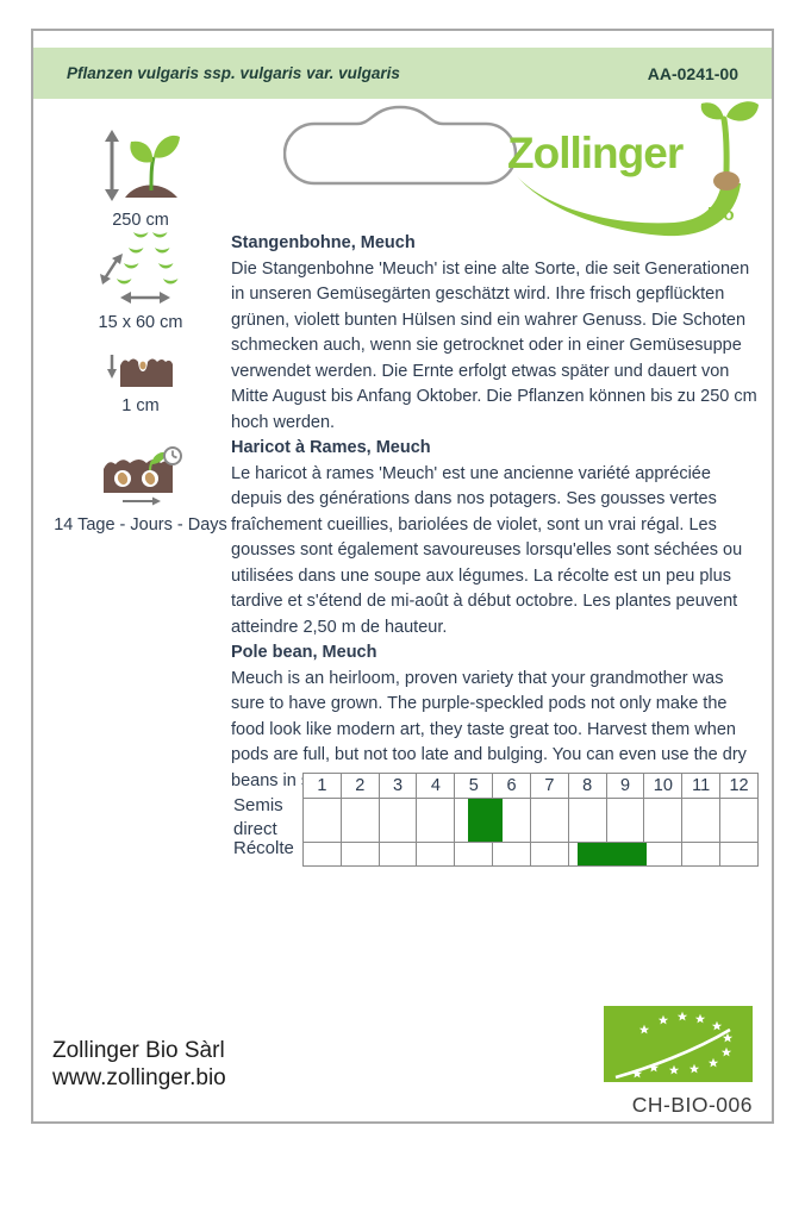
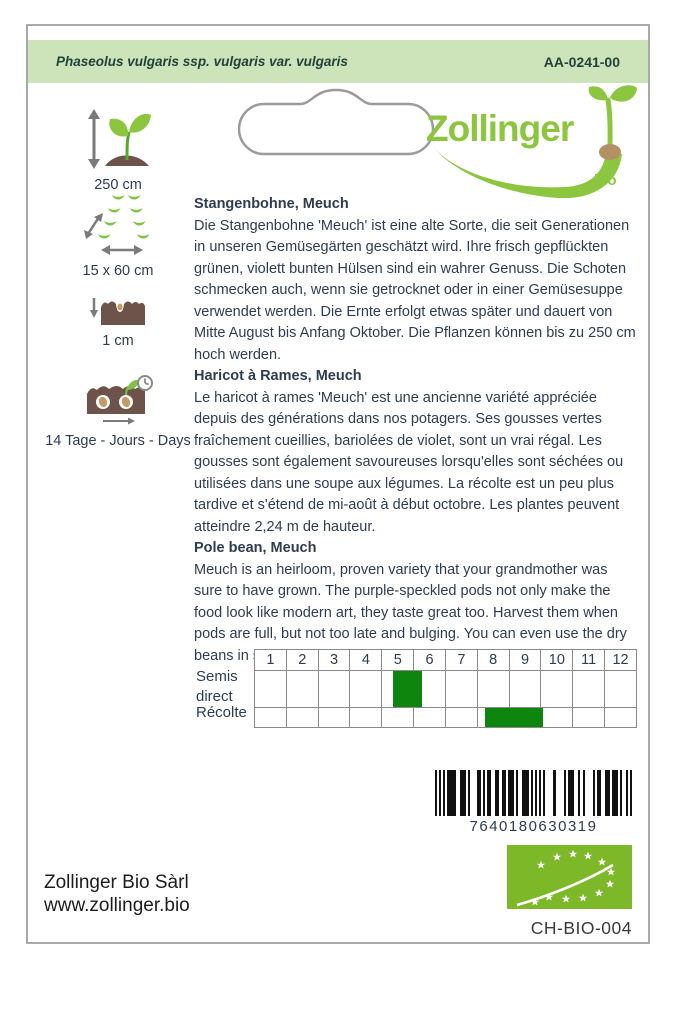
- Pflanzen vulgaris ssp. vulgaris var. vulgaris
+ Phaseolus vulgaris ssp. vulgaris var. vulgaris
  AA-0241-00
  Zollinger
  bio
  250 cm
  15 x 60 cm
  1 cm
  14 Tage - Jours - Days
  Stangenbohne, Meuch
  Die Stangenbohne 'Meuch' ist eine alte Sorte, die seit Generationen in unseren Gemüsegärten geschätzt wird. Ihre frisch gepflückten grünen, violett bunten Hülsen sind ein wahrer Genuss. Die Schoten schmecken auch, wenn sie getrocknet oder in einer Gemüsesuppe verwendet werden. Die Ernte erfolgt etwas später und dauert von Mitte August bis Anfang Oktober. Die Pflanzen können bis zu 250 cm hoch werden.
  Haricot à Rames, Meuch
- Le haricot à rames 'Meuch' est une ancienne variété appréciée depuis des générations dans nos potagers. Ses gousses vertes fraîchement cueillies, bariolées de violet, sont un vrai régal. Les gousses sont également savoureuses lorsqu'elles sont séchées ou utilisées dans une soupe aux légumes. La récolte est un peu plus tardive et s'étend de mi-août à début octobre. Les plantes peuvent atteindre 2,50 m de hauteur.
+ Le haricot à rames 'Meuch' est une ancienne variété appréciée depuis des générations dans nos potagers. Ses gousses vertes fraîchement cueillies, bariolées de violet, sont un vrai régal. Les gousses sont également savoureuses lorsqu'elles sont séchées ou utilisées dans une soupe aux légumes. La récolte est un peu plus tardive et s'étend de mi-août à début octobre. Les plantes peuvent atteindre 2,24 m de hauteur.
  Pole bean, Meuch
  Meuch is an heirloom, proven variety that your grandmother was sure to have grown. The purple-speckled pods not only make the food look like modern art, they taste great too. Harvest them when pods are full, but not too late and bulging. You can even use the dry beans in
  Semis direct
  Récolte
  1
  2
  3
  4
  5
  6
  7
  8
  9
  10
  11
  12
+ 7640180630319
  Zollinger Bio Sàrl
  www.zollinger.bio
- CH-BIO-006
+ CH-BIO-004
